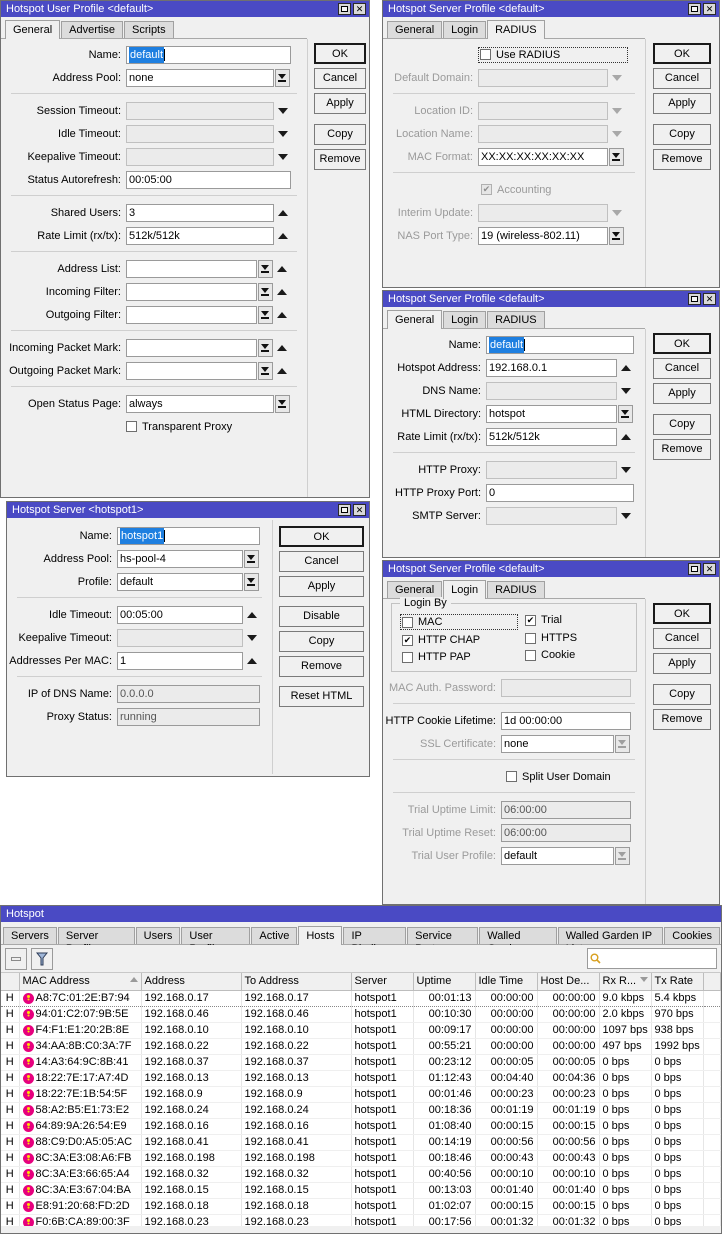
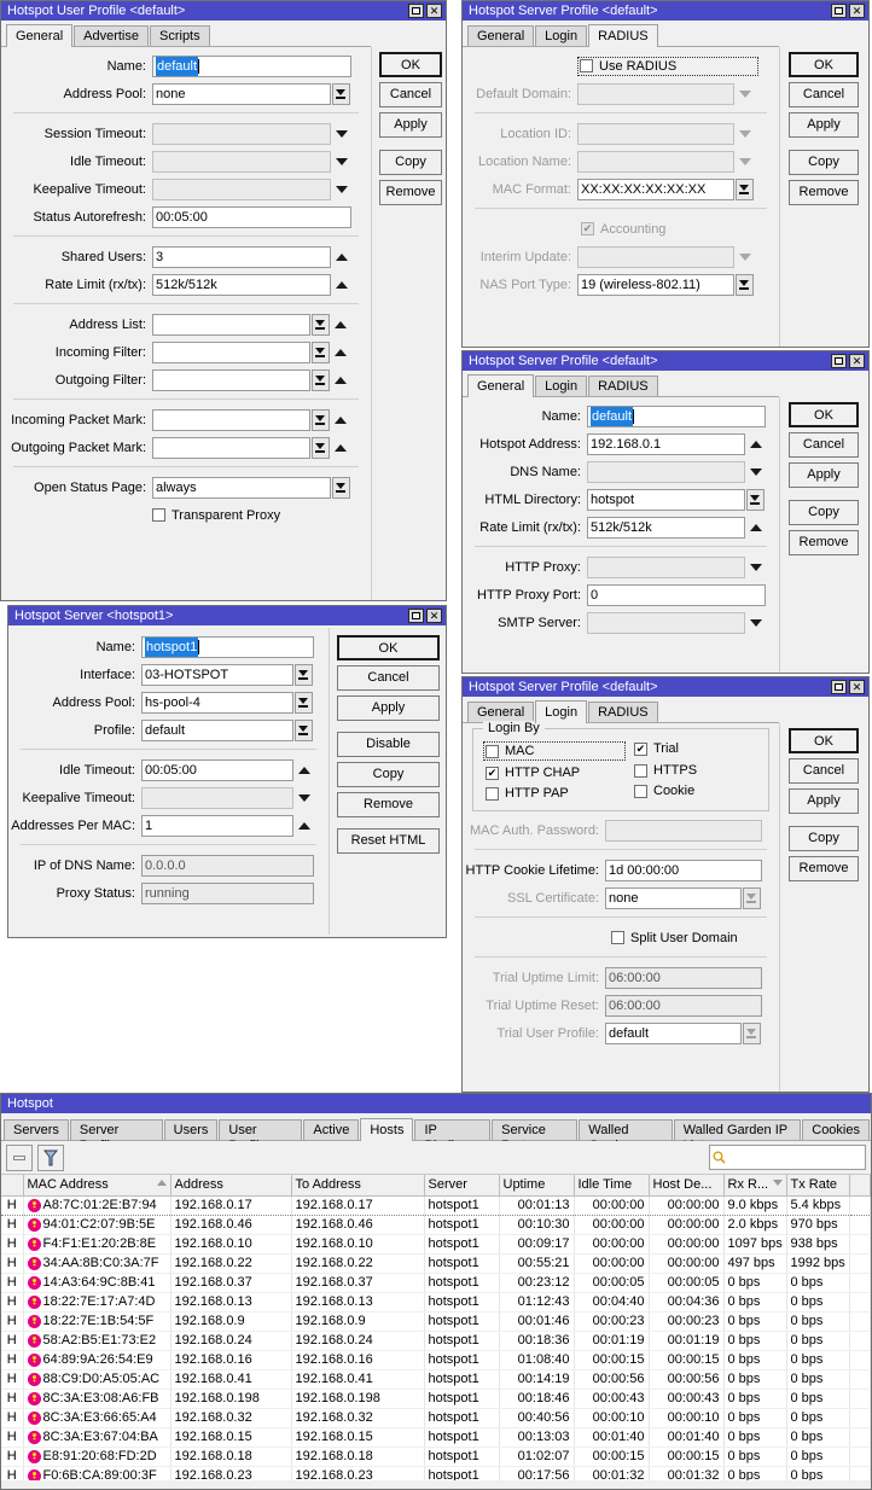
  Hotspot User Profile <default>
  ✕
  General
  Advertise
  Scripts
  Name:
  default
  Address Pool:
  none
  Session Timeout:
  Idle Timeout:
  Keepalive Timeout:
  Status Autorefresh:
  00:05:00
  Shared Users:
  3
  Rate Limit (rx/tx):
  512k/512k
  Address List:
  Incoming Filter:
  Outgoing Filter:
  Incoming Packet Mark:
  Outgoing Packet Mark:
  Open Status Page:
  always
  Transparent Proxy
  OK
  Cancel
  Apply
  Copy
  Remove
  Hotspot Server Profile <default>
  ✕
  General
  Login
  RADIUS
  Use RADIUS
  Default Domain:
  Location ID:
  Location Name:
  MAC Format:
  XX:XX:XX:XX:XX:XX
  Accounting
  Interim Update:
  NAS Port Type:
  19 (wireless-802.11)
  OK
  Cancel
  Apply
  Copy
  Remove
  Hotspot Server Profile <default>
  ✕
  General
  Login
  RADIUS
  Name:
  default
  Hotspot Address:
  192.168.0.1
  DNS Name:
  HTML Directory:
  hotspot
  Rate Limit (rx/tx):
  512k/512k
  HTTP Proxy:
  HTTP Proxy Port:
  0
  SMTP Server:
  OK
  Cancel
  Apply
  Copy
  Remove
  Hotspot Server <hotspot1>
  ✕
  Name:
  hotspot1
+ Interface:
+ 03-HOTSPOT
  Address Pool:
  hs-pool-4
  Profile:
  default
  Idle Timeout:
  00:05:00
  Keepalive Timeout:
  Addresses Per MAC:
  1
  IP of DNS Name:
  0.0.0.0
  Proxy Status:
  running
  OK
  Cancel
  Apply
  Disable
  Copy
  Remove
  Reset HTML
  Hotspot Server Profile <default>
  ✕
  General
  Login
  RADIUS
  Login By
  MAC
  HTTP CHAP
  HTTP PAP
  Trial
  HTTPS
  Cookie
  MAC Auth. Password:
  HTTP Cookie Lifetime:
  1d 00:00:00
  SSL Certificate:
  none
  Split User Domain
  Trial Uptime Limit:
  06:00:00
  Trial Uptime Reset:
  06:00:00
  Trial User Profile:
  default
  OK
  Cancel
  Apply
  Copy
  Remove
  Hotspot
  Servers
  Users
  Active
  Hosts
  Walled Garden IP
  Cookies
  	MAC Address	Address	To Address	Server	Uptime	Idle Time	Host De...	Rx R...	Tx Rate
  H	A8:7C:01:2E:B7:94	192.168.0.17	192.168.0.17	hotspot1	00:01:13	00:00:00	00:00:00	9.0 kbps	5.4 kbps
  H	94:01:C2:07:9B:5E	192.168.0.46	192.168.0.46	hotspot1	00:10:30	00:00:00	00:00:00	2.0 kbps	970 bps
  H	F4:F1:E1:20:2B:8E	192.168.0.10	192.168.0.10	hotspot1	00:09:17	00:00:00	00:00:00	1097 bps	938 bps
  H	34:AA:8B:C0:3A:7F	192.168.0.22	192.168.0.22	hotspot1	00:55:21	00:00:00	00:00:00	497 bps	1992 bps
  H	14:A3:64:9C:8B:41	192.168.0.37	192.168.0.37	hotspot1	00:23:12	00:00:05	00:00:05	0 bps	0 bps
  H	18:22:7E:17:A7:4D	192.168.0.13	192.168.0.13	hotspot1	01:12:43	00:04:40	00:04:36	0 bps	0 bps
  H	18:22:7E:1B:54:5F	192.168.0.9	192.168.0.9	hotspot1	00:01:46	00:00:23	00:00:23	0 bps	0 bps
  H	58:A2:B5:E1:73:E2	192.168.0.24	192.168.0.24	hotspot1	00:18:36	00:01:19	00:01:19	0 bps	0 bps
  H	64:89:9A:26:54:E9	192.168.0.16	192.168.0.16	hotspot1	01:08:40	00:00:15	00:00:15	0 bps	0 bps
  H	88:C9:D0:A5:05:AC	192.168.0.41	192.168.0.41	hotspot1	00:14:19	00:00:56	00:00:56	0 bps	0 bps
  H	8C:3A:E3:08:A6:FB	192.168.0.198	192.168.0.198	hotspot1	00:18:46	00:00:43	00:00:43	0 bps	0 bps
  H	8C:3A:E3:66:65:A4	192.168.0.32	192.168.0.32	hotspot1	00:40:56	00:00:10	00:00:10	0 bps	0 bps
  H	8C:3A:E3:67:04:BA	192.168.0.15	192.168.0.15	hotspot1	00:13:03	00:01:40	00:01:40	0 bps	0 bps
  H	E8:91:20:68:FD:2D	192.168.0.18	192.168.0.18	hotspot1	01:02:07	00:00:15	00:00:15	0 bps	0 bps
  H	F0:6B:CA:89:00:3F	192.168.0.23	192.168.0.23	hotspot1	00:17:56	00:01:32	00:01:32	0 bps	0 bps
